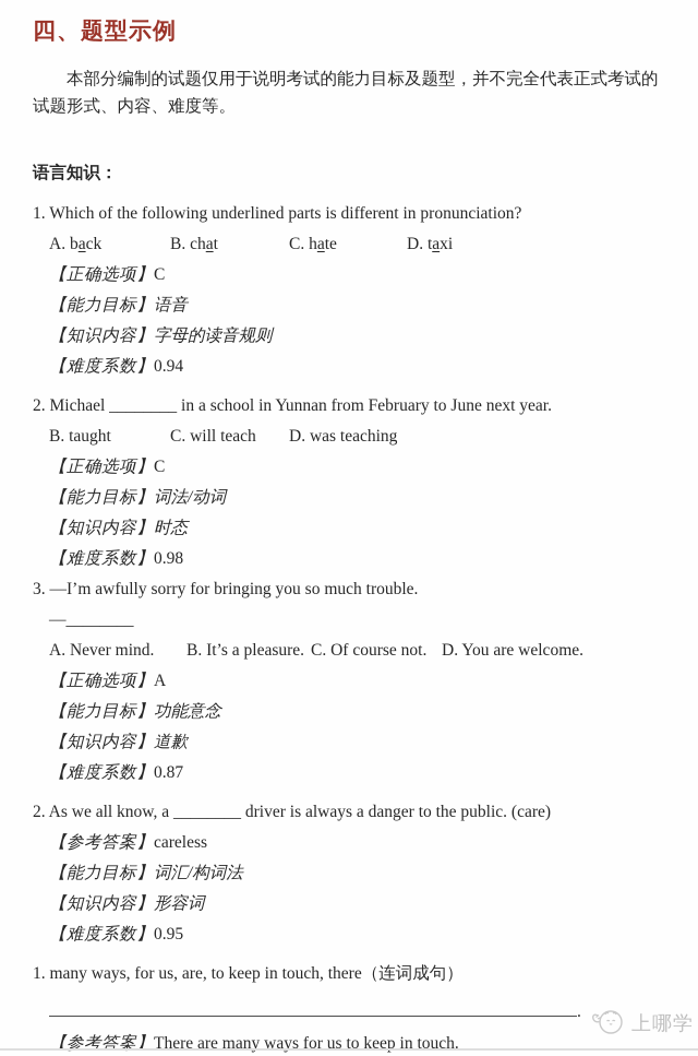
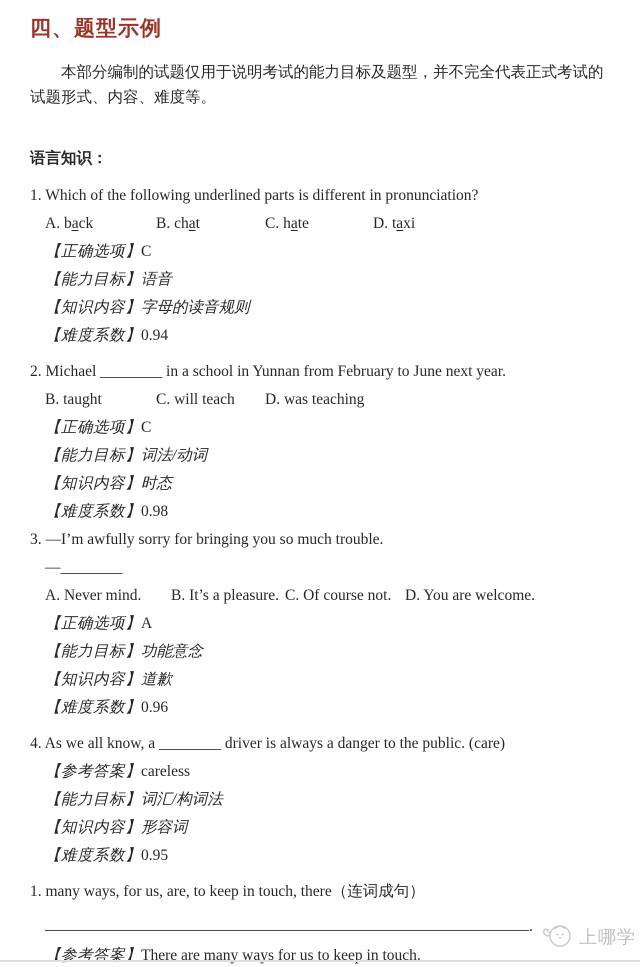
  四、题型示例
  本部分编制的试题仅用于说明考试的能力目标及题型，并不完全代表正式考试的试题形式、内容、难度等。
  语言知识：
  1. Which of the following underlined parts is different in pronunciation?
  A. back
  B. chat
  C. hate
  D. taxi
  【正确选项】C
  【能力目标】语音
  【知识内容】字母的读音规则
  【难度系数】0.94
  2. Michael ________ in a school in Yunnan from February to June next year.
  B. taught
  C. will teach
  D. was teaching
  【正确选项】C
  【能力目标】词法/动词
  【知识内容】时态
  【难度系数】0.98
  3. —I’m awfully sorry for bringing you so much trouble.
  —________
  A. Never mind.
  B. It’s a pleasure.
  C. Of course not.
  D. You are welcome.
  【正确选项】A
  【能力目标】功能意念
  【知识内容】道歉
- 【难度系数】0.87
+ 【难度系数】0.96
- 2. As we all know, a ________ driver is always a danger to the public. (care)
+ 4. As we all know, a ________ driver is always a danger to the public. (care)
  【参考答案】careless
  【能力目标】词汇/构词法
  【知识内容】形容词
  【难度系数】0.95
  1. many ways, for us, are, to keep in touch, there（连词成句）
  .
  【参考答案】There are many ways for us to keep in touch.
  上哪学
